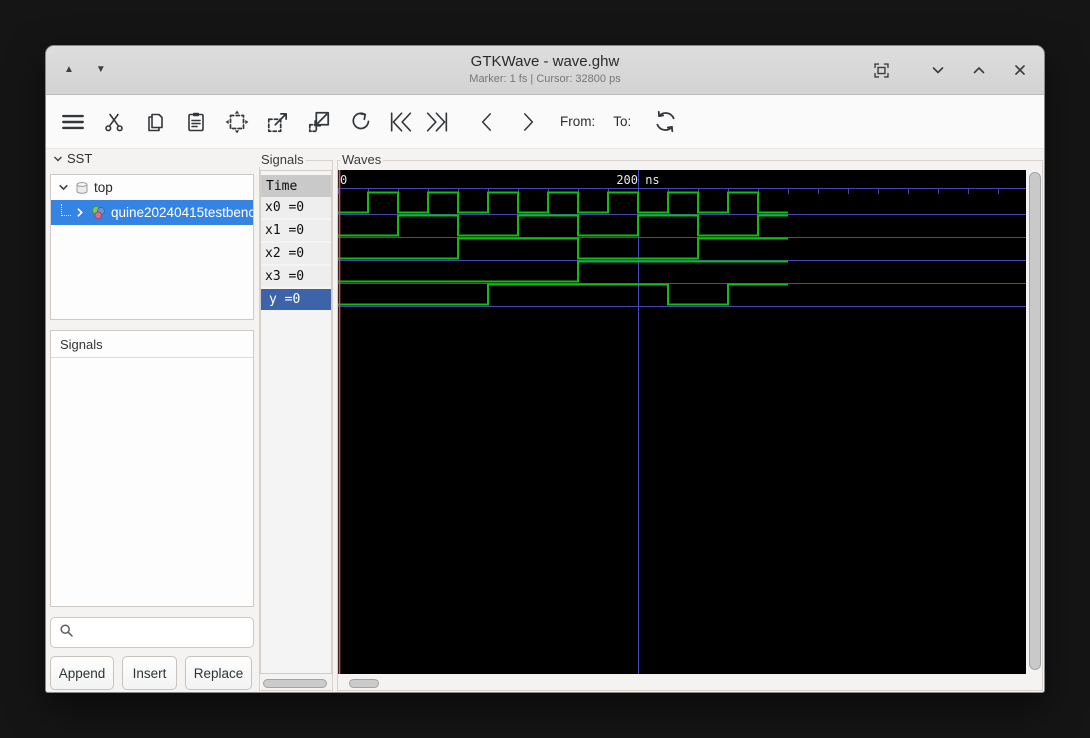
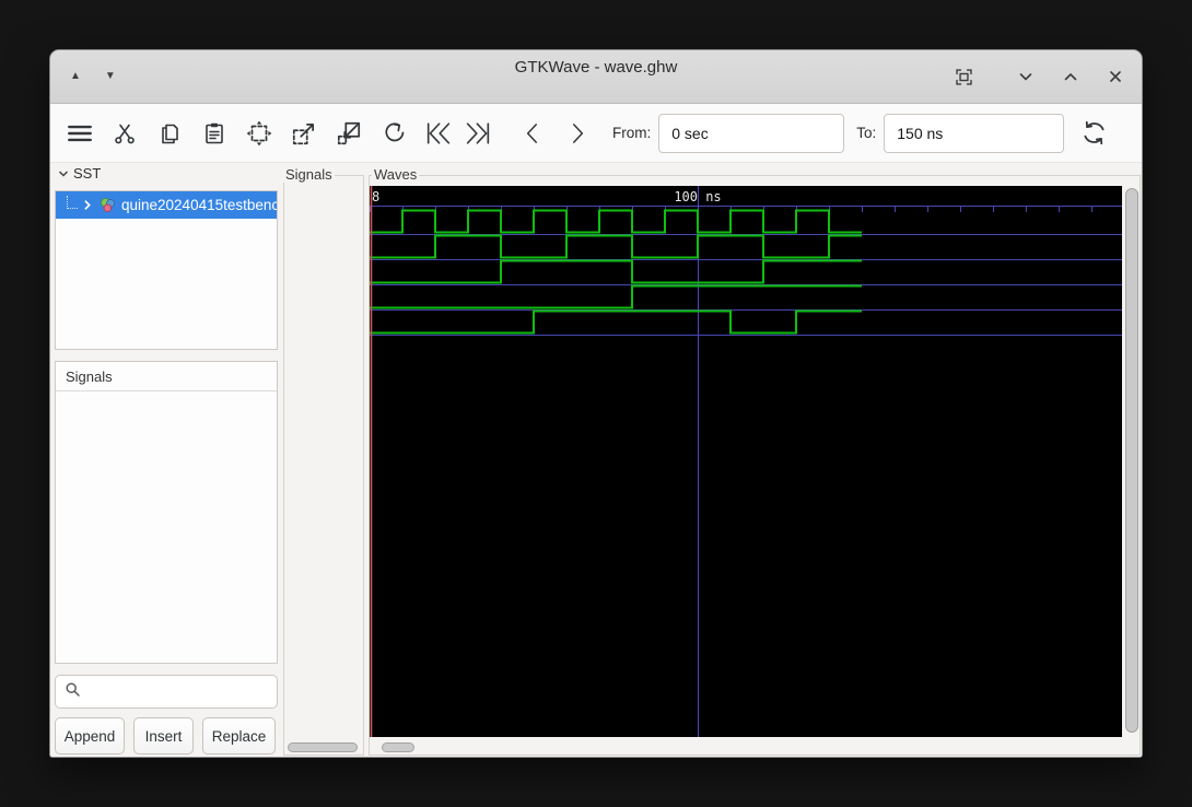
  ▲
  ▼
  GTKWave - wave.ghw
- Marker: 1 fs | Cursor: 32800 ps
  From:
+ 0 sec
  To:
+ 150 ns
  SST
- top
  quine20240415testbenc
  Signals
  Append
  Insert
  Replace
  Signals
- Time
- x0 =0
- x1 =0
- x2 =0
- x3 =0
- y =0
  Waves
- 0
+ 8
- 200 ns
+ 100 ns
